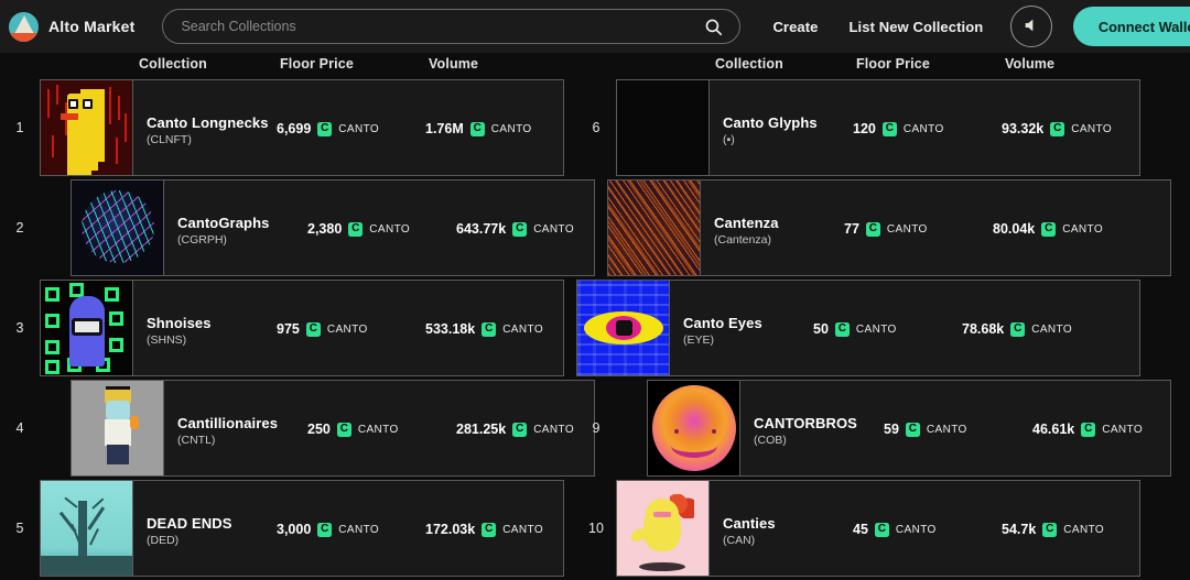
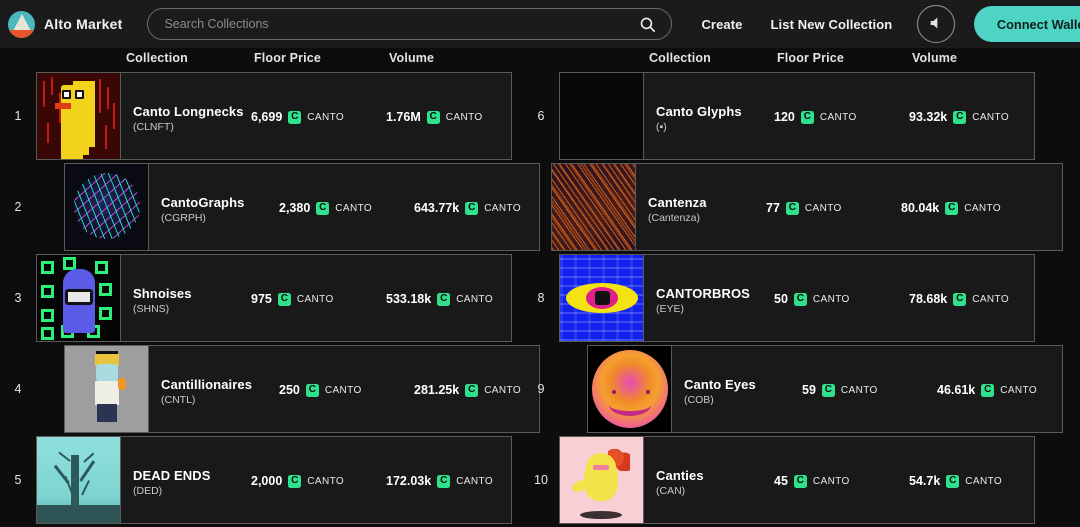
  Alto Market
  Search Collections
  Create
  List New Collection
  Connect Wall
  Collection
  Floor Price
  Volume
  1
  Canto Longnecks
  (CLNFT)
  6,699
  C
  CANTO
  1.76M
  C
  CANTO
  2
  CantoGraphs
  (CGRPH)
  2,380
  C
  CANTO
  643.77k
  C
  CANTO
  3
  Shnoises
  (SHNS)
  975
  C
  CANTO
  533.18k
  C
  CANTO
  4
  Cantillionaires
  (CNTL)
  250
  C
  CANTO
  281.25k
  C
  CANTO
  5
  DEAD ENDS
  (DED)
- 3,000
+ 2,000
  C
  CANTO
  172.03k
  C
  CANTO
  Collection
  Floor Price
  Volume
  6
  Canto Glyphs
  (▪)
  120
  C
  CANTO
  93.32k
  C
  CANTO
  Cantenza
  (Cantenza)
  77
  C
  CANTO
  80.04k
  C
  CANTO
+ 8
- Canto Eyes
+ CANTORBROS
  (EYE)
  50
  C
  CANTO
  78.68k
  C
  CANTO
  9
- CANTORBROS
+ Canto Eyes
  (COB)
  59
  C
  CANTO
  46.61k
  C
  CANTO
  10
  Canties
  (CAN)
  45
  C
  CANTO
  54.7k
  C
  CANTO
